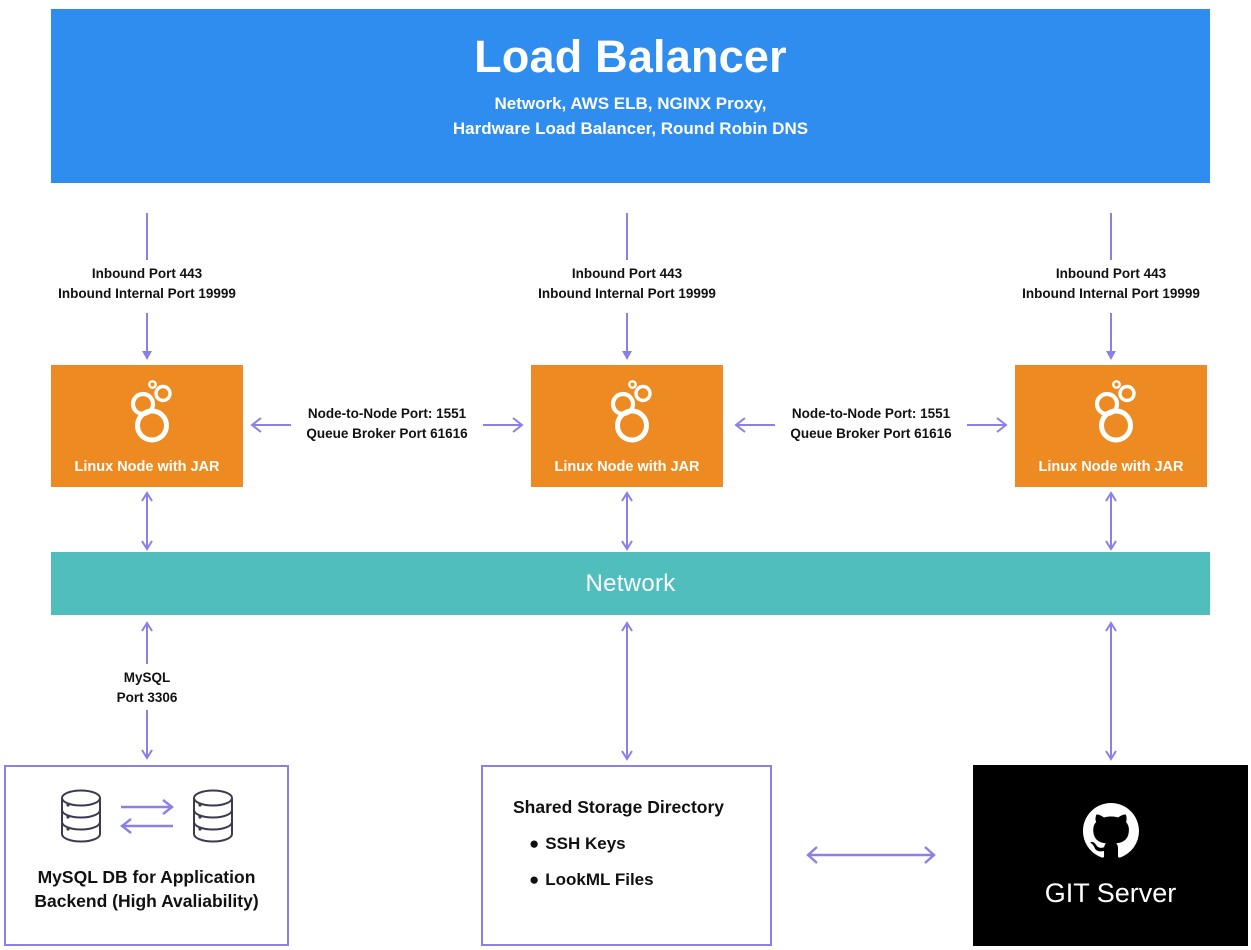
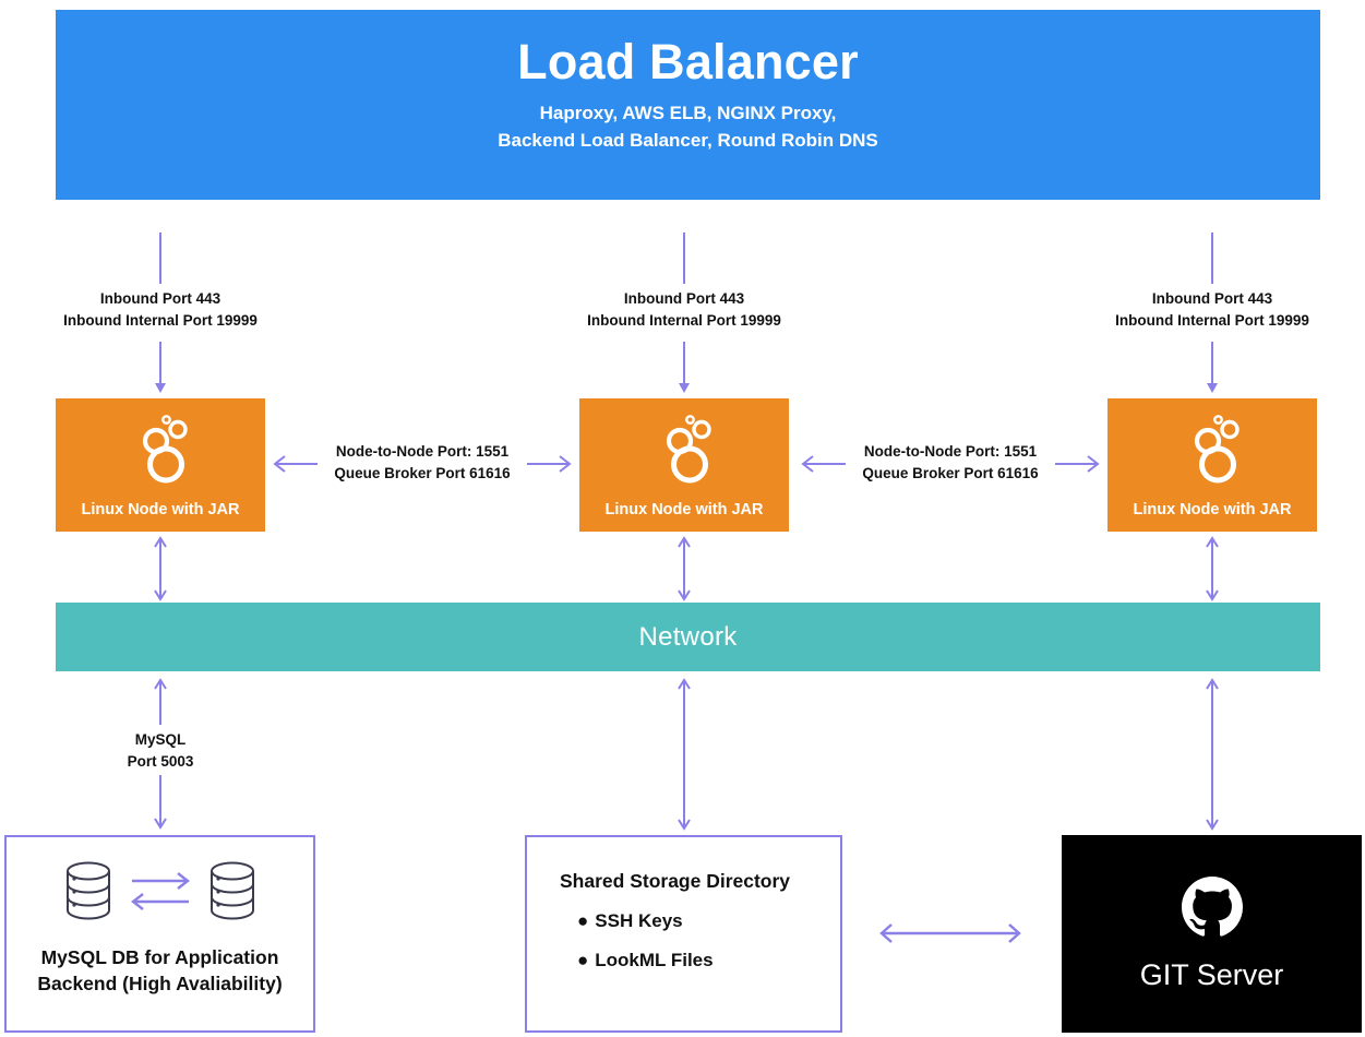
  Load Balancer
- Network, AWS ELB, NGINX Proxy,
+ Haproxy, AWS ELB, NGINX Proxy,
- Hardware Load Balancer, Round Robin DNS
+ Backend Load Balancer, Round Robin DNS
  Inbound Port 443
  Inbound Internal Port 19999
  Inbound Port 443
  Inbound Internal Port 19999
  Inbound Port 443
  Inbound Internal Port 19999
  Linux Node with JAR
  Linux Node with JAR
  Linux Node with JAR
  Node-to-Node Port: 1551
  Queue Broker Port 61616
  Node-to-Node Port: 1551
  Queue Broker Port 61616
  Network
  MySQL
- Port 3306
+ Port 5003
  MySQL DB for Application
  Backend (High Avaliability)
  Shared Storage Directory
  ● SSH Keys
  ● LookML Files
  GIT Server
